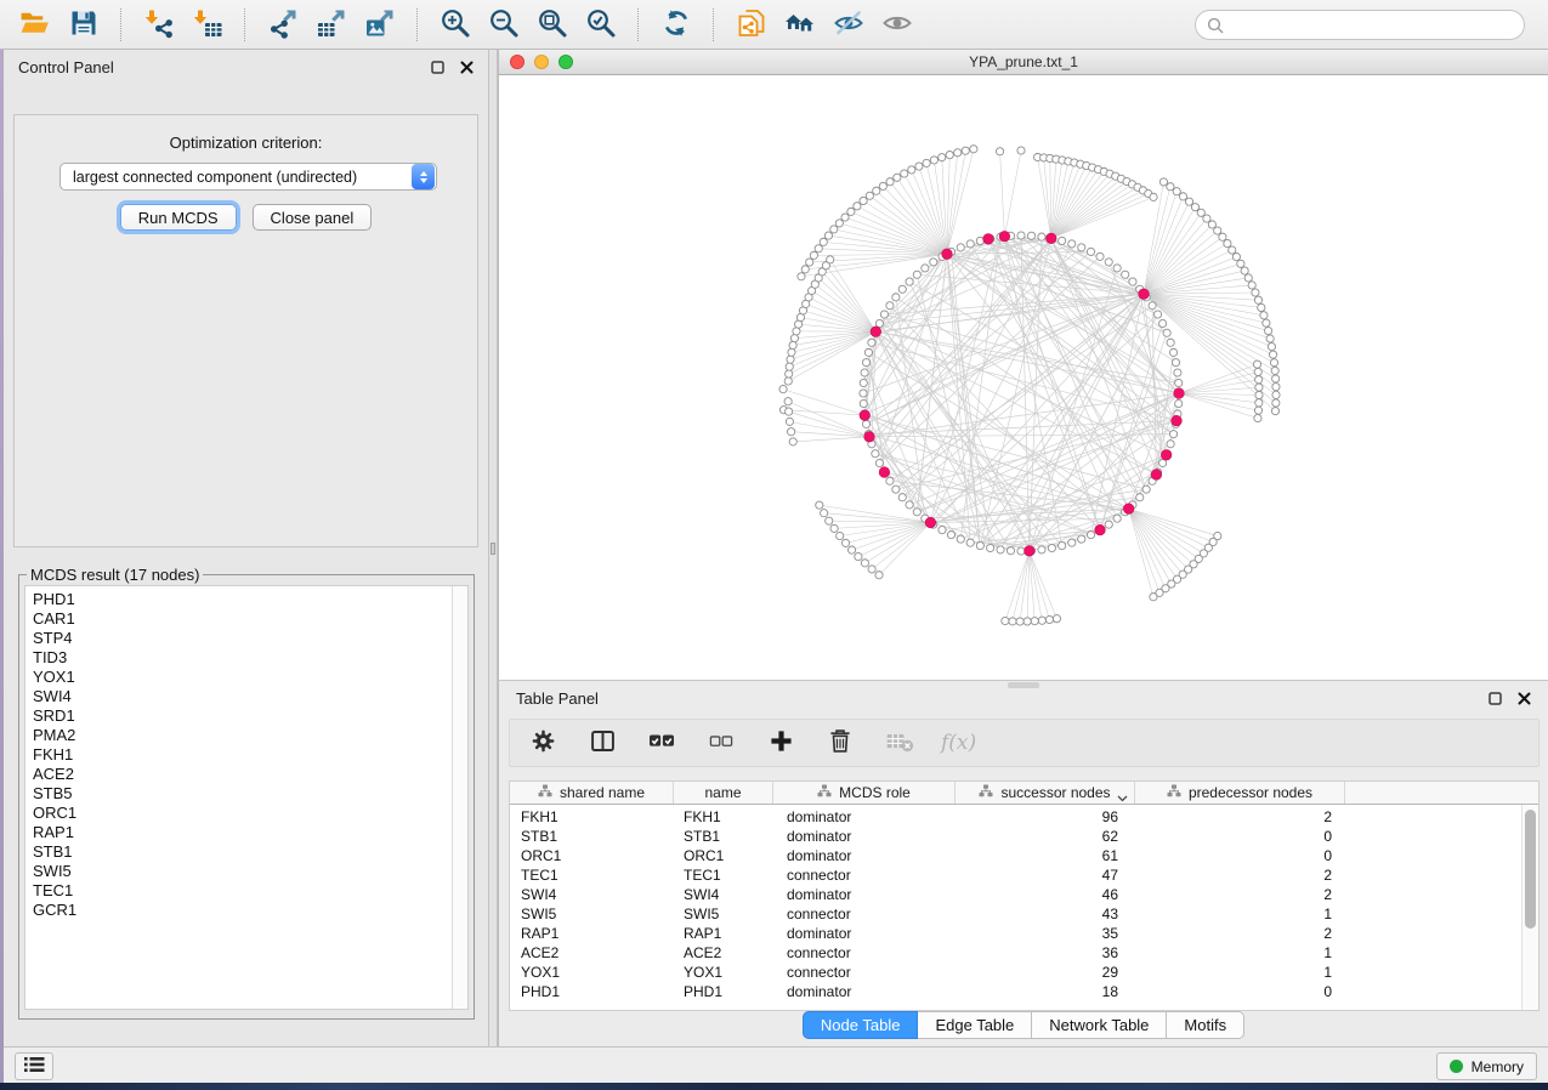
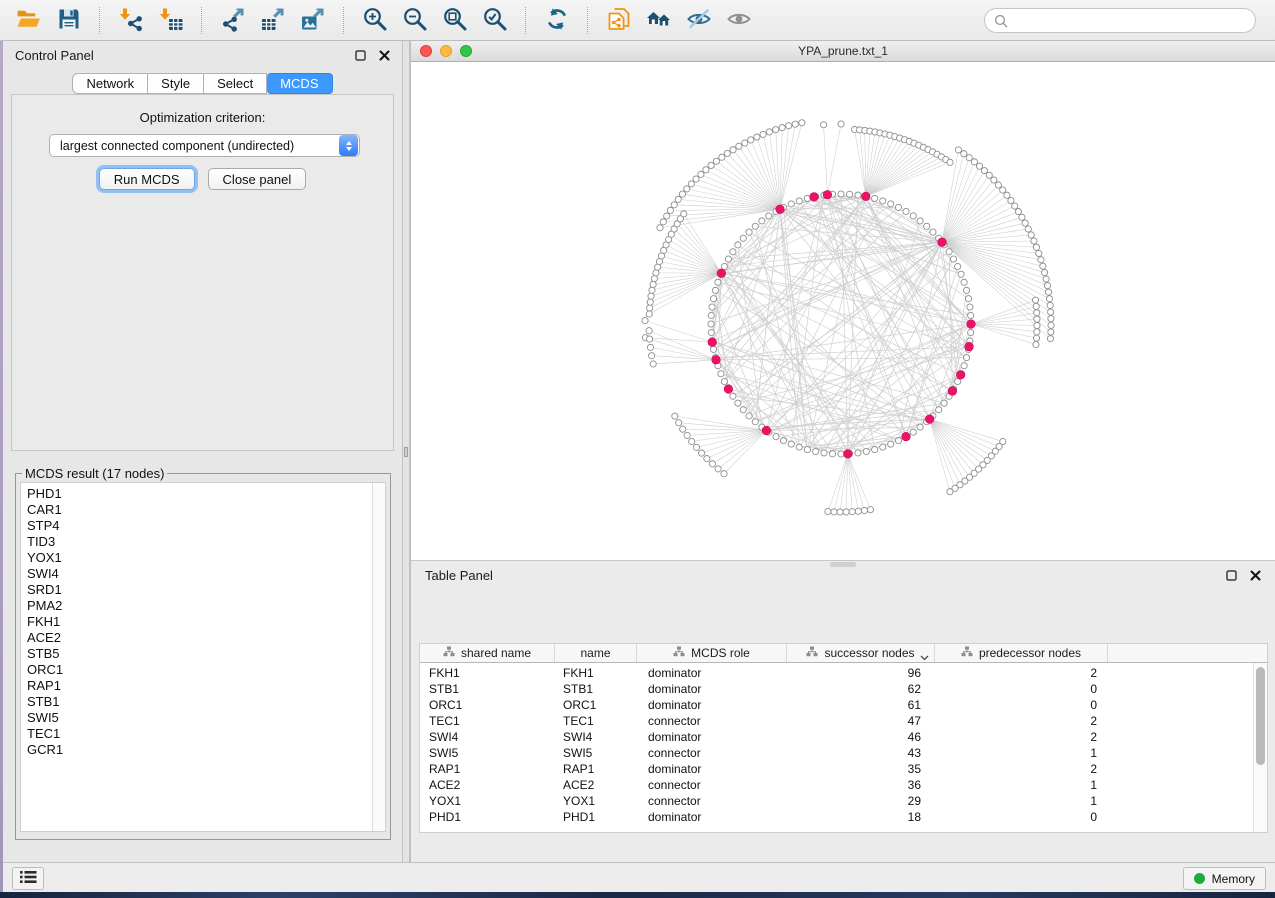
  Control Panel
+ Network
+ Style
+ Select
+ MCDS
  Optimization criterion:
  largest connected component (undirected)
  Run MCDS
  Close panel
  MCDS result (17 nodes)
  PHD1
  CAR1
  STP4
  TID3
  YOX1
  SWI4
  SRD1
  PMA2
  FKH1
  ACE2
  STB5
  ORC1
  RAP1
  STB1
  SWI5
  TEC1
  GCR1
  YPA_prune.txt_1
  Table Panel
- f(x)
  shared name
  name
  MCDS role
  successor nodes
  predecessor nodes
  FKH1
  FKH1
  dominator
  96
  2
  STB1
  STB1
  dominator
  62
  0
  ORC1
  ORC1
  dominator
  61
  0
  TEC1
  TEC1
  connector
  47
  2
  SWI4
  SWI4
  dominator
  46
  2
  SWI5
  SWI5
  connector
  43
  1
  RAP1
  RAP1
  dominator
  35
  2
  ACE2
  ACE2
  connector
  36
  1
  YOX1
  YOX1
  connector
  29
  1
  PHD1
  PHD1
  dominator
  18
  0
- Node Table
- Edge Table
- Network Table
- Motifs
  Memory
